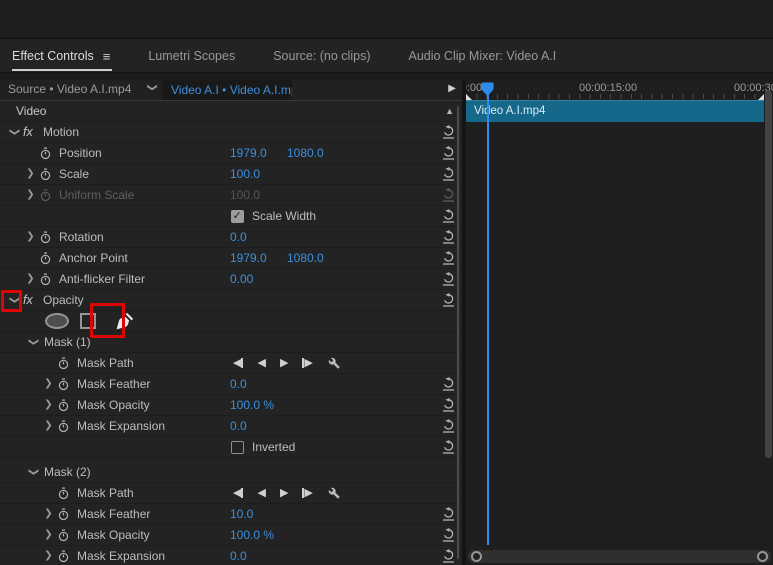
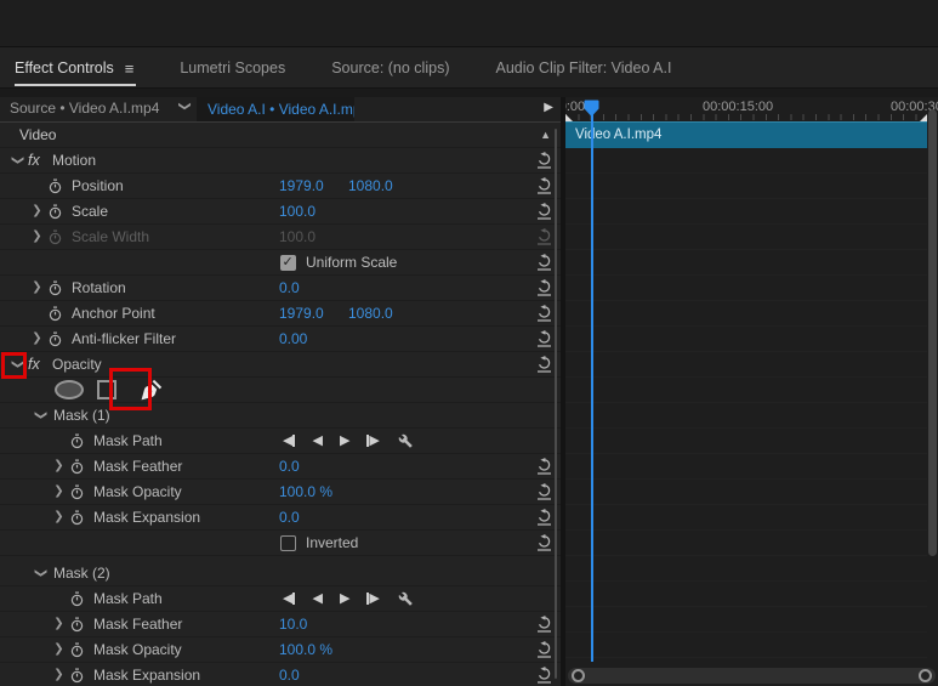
  Effect Controls
  ≡
  Lumetri Scopes
  Source: (no clips)
- Audio Clip Mixer: Video A.I
+ Audio Clip Filter: Video A.I
  Source • Video A.I.mp4
  Video A.I • Video A.I.m
  ▶
  Video
  ▲
  fx
  Motion
  Position
  1979.0
  1080.0
  ❯
  Scale
  100.0
  ❯
- Uniform Scale
+ Scale Width
  100.0
- Scale Width
+ Uniform Scale
  ❯
  Rotation
  0.0
  Anchor Point
  1979.0
  1080.0
  ❯
  Anti-flicker Filter
  0.00
  fx
  Opacity
  Mask (1)
  Mask Path
  ◀
  ◀
  ▶
  ▶
  ❯
  Mask Feather
  0.0
  ❯
  Mask Opacity
  100.0 %
  ❯
  Mask Expansion
  0.0
  Inverted
  Mask (2)
  Mask Path
  ◀
  ◀
  ▶
  ▶
  ❯
  Mask Feather
  10.0
  ❯
  Mask Opacity
  100.0 %
  ❯
  Mask Expansion
  0.0
  00:00:15:00
  Vieo A.I.mp4
